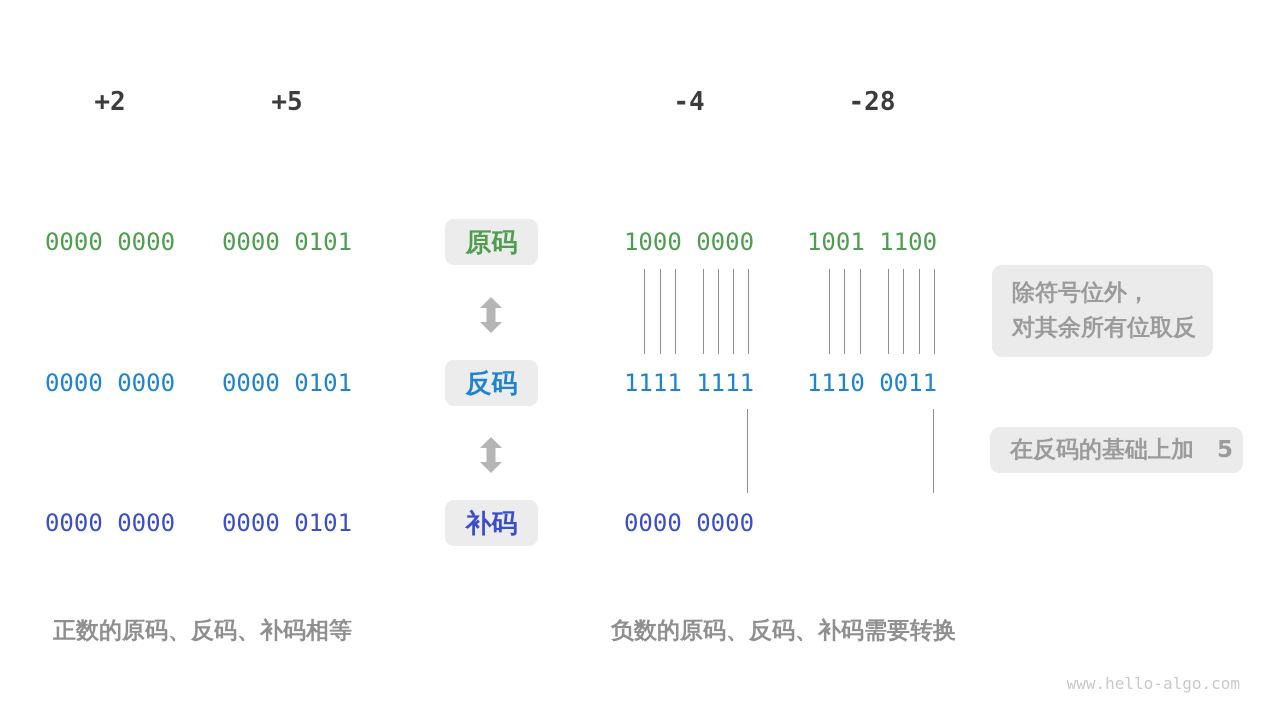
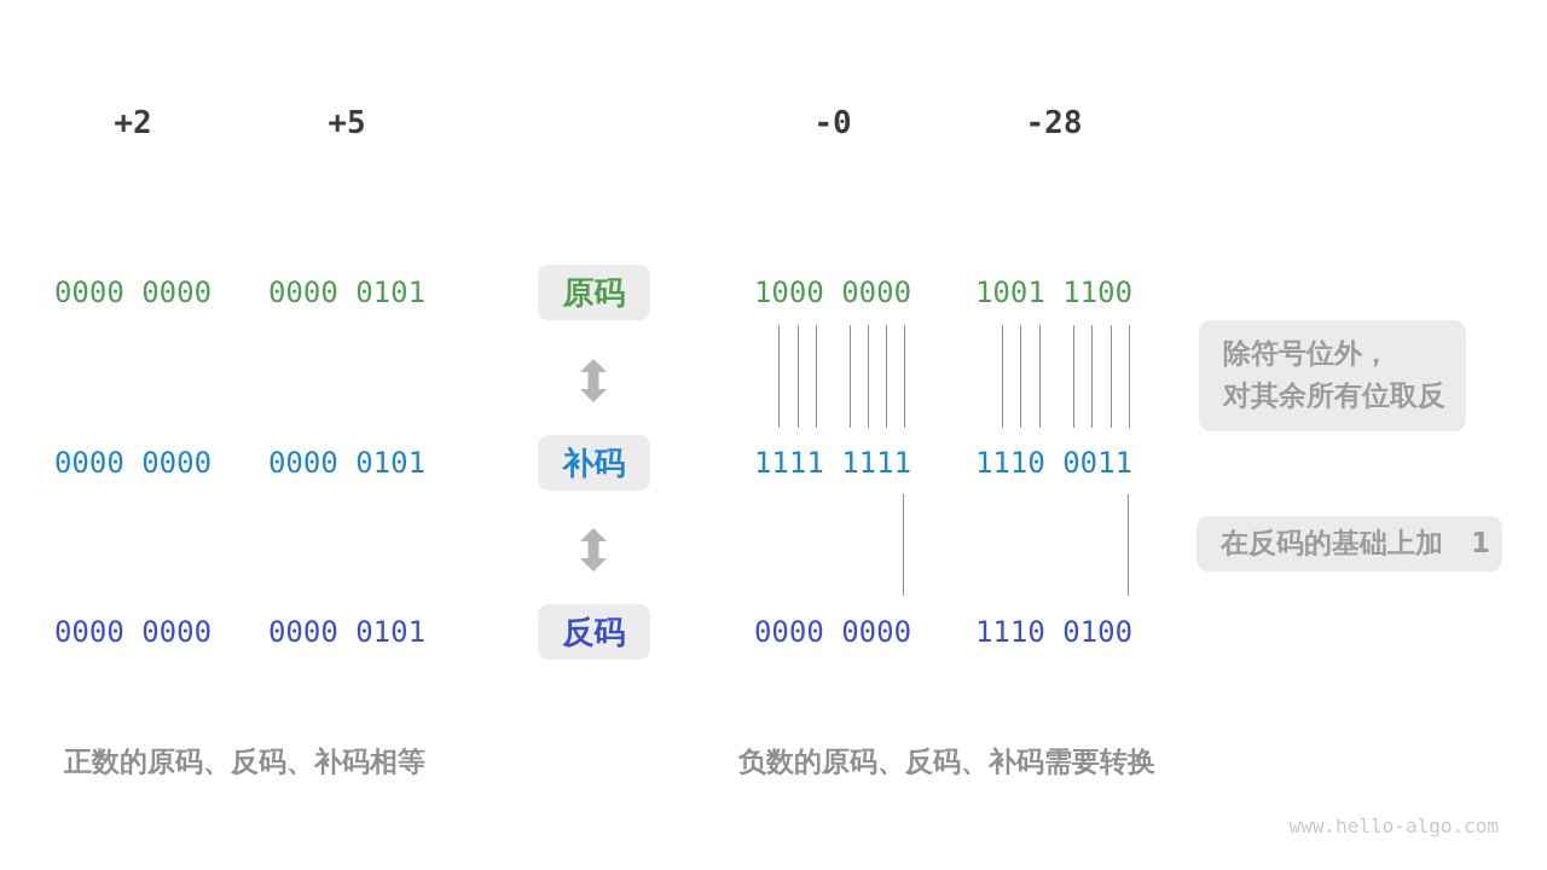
  +2
  +5
- -4
+ -0
  -28
  0000 0000
  0000 0101
  1000 0000
  1001 1100
  原码
  0000 0000
  0000 0101
  1111 1111
  1110 0011
- 反码
+ 补码
  0000 0000
  0000 0101
  0000 0000
+ 1110 0100
- 补码
+ 反码
  除符号位外，
  对其余所有位取反
- 在反码的基础上加 5
+ 在反码的基础上加 1
  正数的原码、反码、补码相等
  负数的原码、反码、补码需要转换
  www.hello-algo.com
